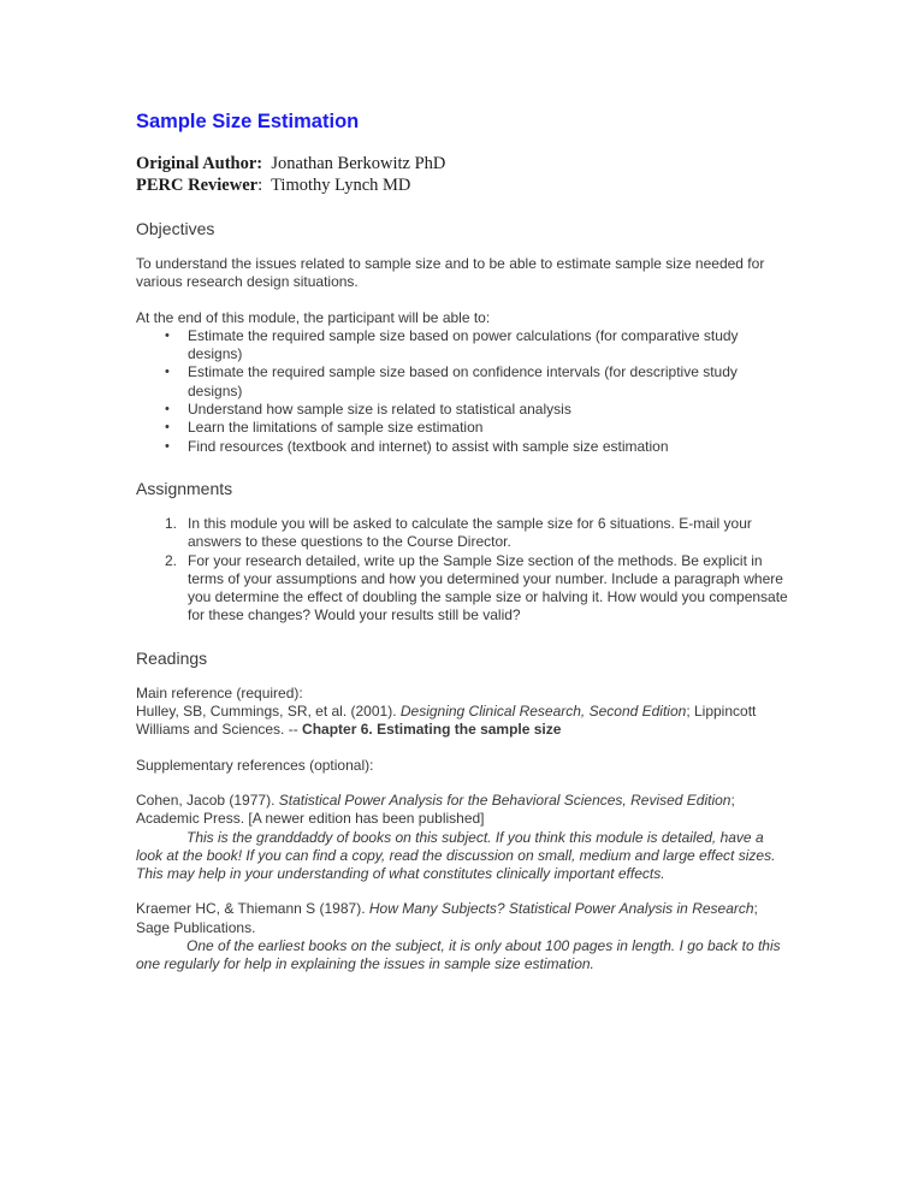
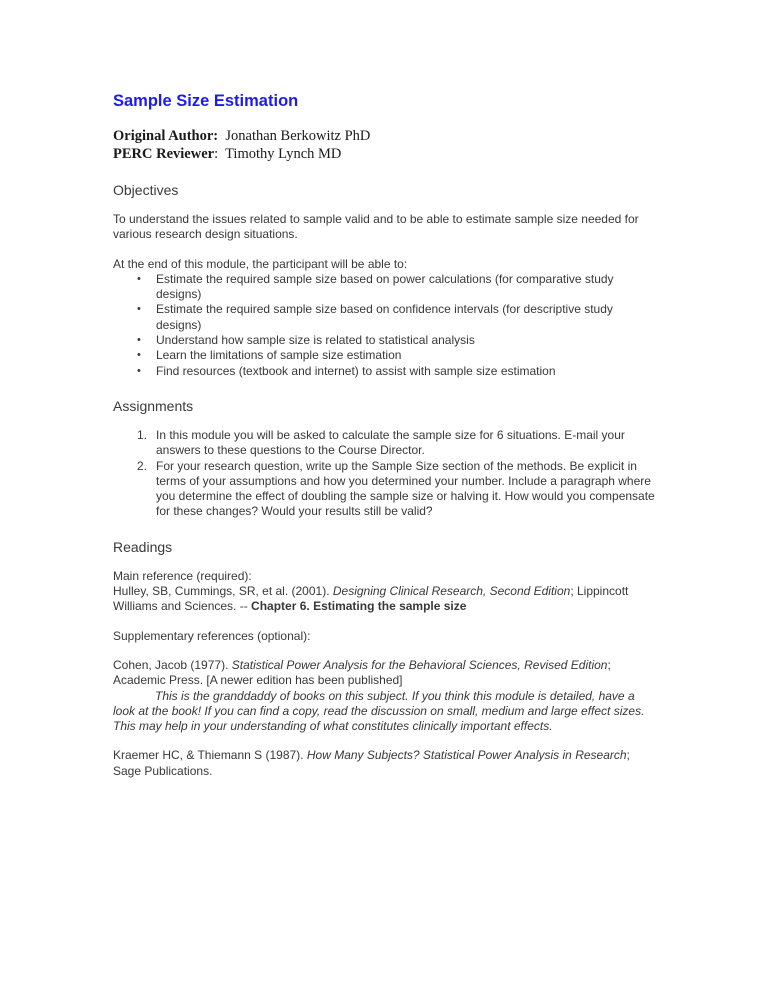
  Sample Size Estimation
  Original Author: Jonathan Berkowitz PhD
  PERC Reviewer: Timothy Lynch MD
  Objectives
- To understand the issues related to sample size and to be able to estimate sample size needed for various research design situations.
+ To understand the issues related to sample valid and to be able to estimate sample size needed for various research design situations.
  At the end of this module, the participant will be able to:
  •
  Estimate the required sample size based on power calculations (for comparative study designs)
  •
  Estimate the required sample size based on confidence intervals (for descriptive study designs)
  •
  Understand how sample size is related to statistical analysis
  •
  Learn the limitations of sample size estimation
  •
  Find resources (textbook and internet) to assist with sample size estimation
  Assignments
  1.
  In this module you will be asked to calculate the sample size for 6 situations. E-mail your answers to these questions to the Course Director.
  2.
- For your research detailed, write up the Sample Size section of the methods. Be explicit in terms of your assumptions and how you determined your number. Include a paragraph where you determine the effect of doubling the sample size or halving it. How would you compensate for these changes? Would your results still be valid?
+ For your research question, write up the Sample Size section of the methods. Be explicit in terms of your assumptions and how you determined your number. Include a paragraph where you determine the effect of doubling the sample size or halving it. How would you compensate for these changes? Would your results still be valid?
  Readings
  Main reference (required):
  Hulley, SB, Cummings, SR, et al. (2001). Designing Clinical Research, Second Edition; Lippincott Williams and Sciences. -- Chapter 6. Estimating the sample size
  Supplementary references (optional):
  Cohen, Jacob (1977). Statistical Power Analysis for the Behavioral Sciences, Revised Edition; Academic Press. [A newer edition has been published]
  This is the granddaddy of books on this subject. If you think this module is detailed, have a look at the book! If you can find a copy, read the discussion on small, medium and large effect sizes. This may help in your understanding of what constitutes clinically important effects.
  Kraemer HC, & Thiemann S (1987). How Many Subjects? Statistical Power Analysis in Research; Sage Publications.
- One of the earliest books on the subject, it is only about 100 pages in length. I go back to this one regularly for help in explaining the issues in sample size estimation.
